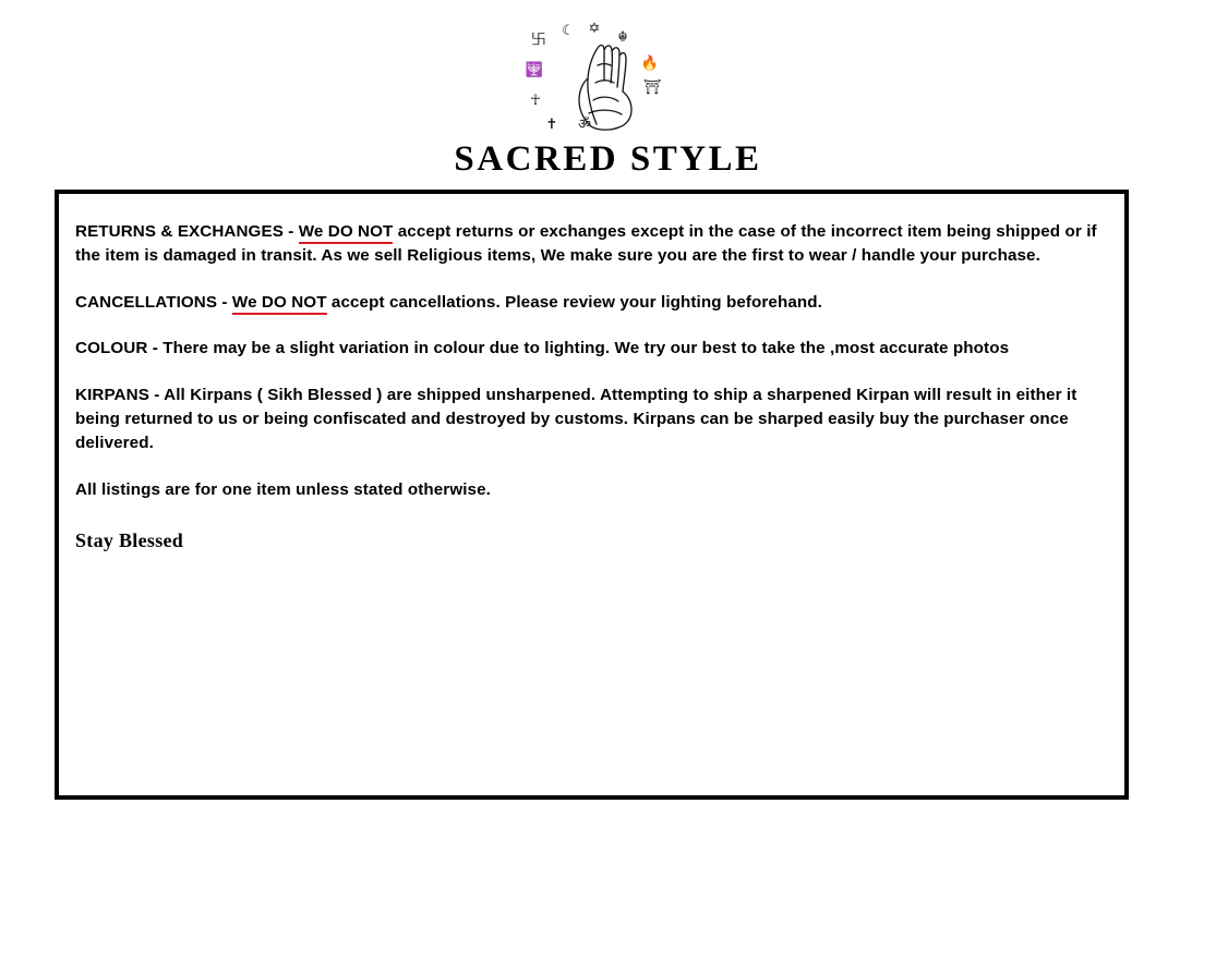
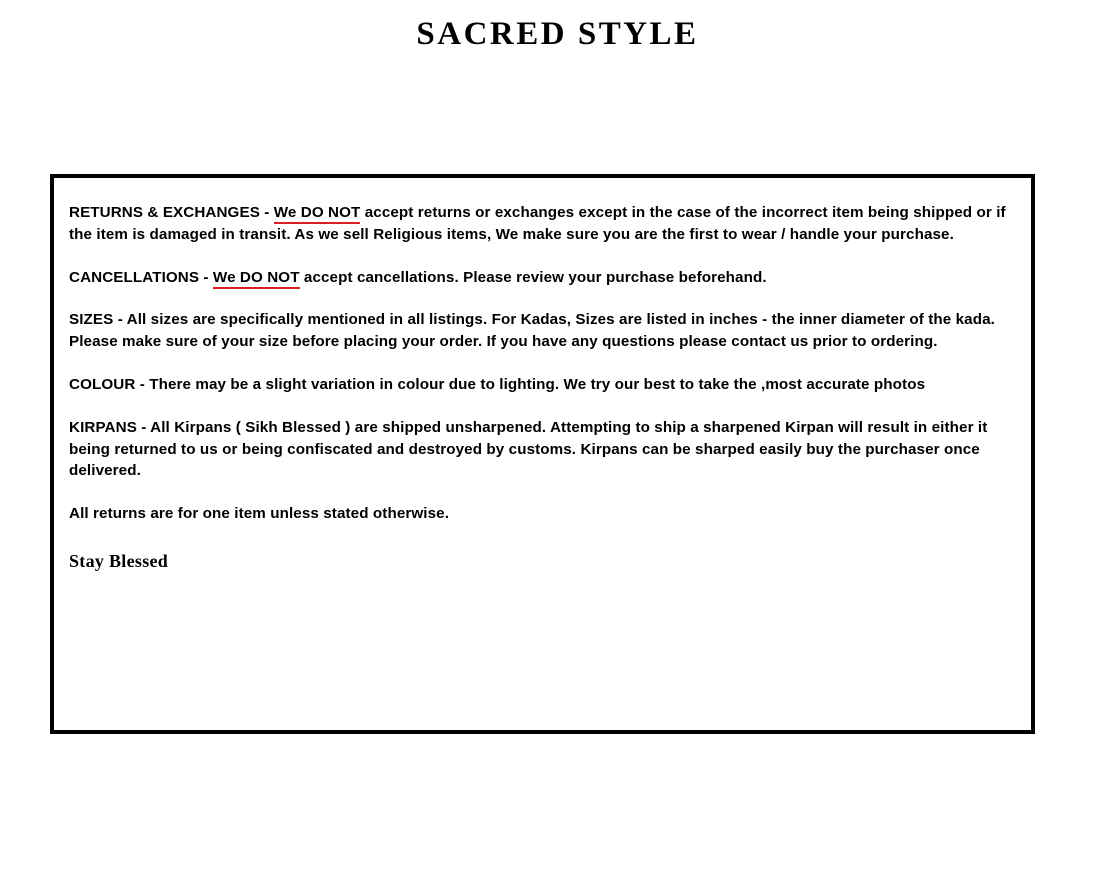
- 卐
- ☾
- ✡
- ☬
- 🕎
- 🔥
- ⛩
- ☥
- ✝
- ॐ
  SACRED STYLE
  RETURNS & EXCHANGES - We DO NOT accept returns or exchanges except in the case of the incorrect item being shipped or if the item is damaged in transit. As we sell Religious items, We make sure you are the first to wear / handle your purchase.
- CANCELLATIONS - We DO NOT accept cancellations. Please review your lighting beforehand.
+ CANCELLATIONS - We DO NOT accept cancellations. Please review your purchase beforehand.
+ SIZES - All sizes are specifically mentioned in all listings. For Kadas, Sizes are listed in inches - the inner diameter of the kada. Please make sure of your size before placing your order. If you have any questions please contact us prior to ordering.
  COLOUR - There may be a slight variation in colour due to lighting. We try our best to take the ,most accurate photos
  KIRPANS - All Kirpans ( Sikh Blessed ) are shipped unsharpened. Attempting to ship a sharpened Kirpan will result in either it being returned to us or being confiscated and destroyed by customs. Kirpans can be sharped easily buy the purchaser once delivered.
- All listings are for one item unless stated otherwise.
+ All returns are for one item unless stated otherwise.
  Stay Blessed
